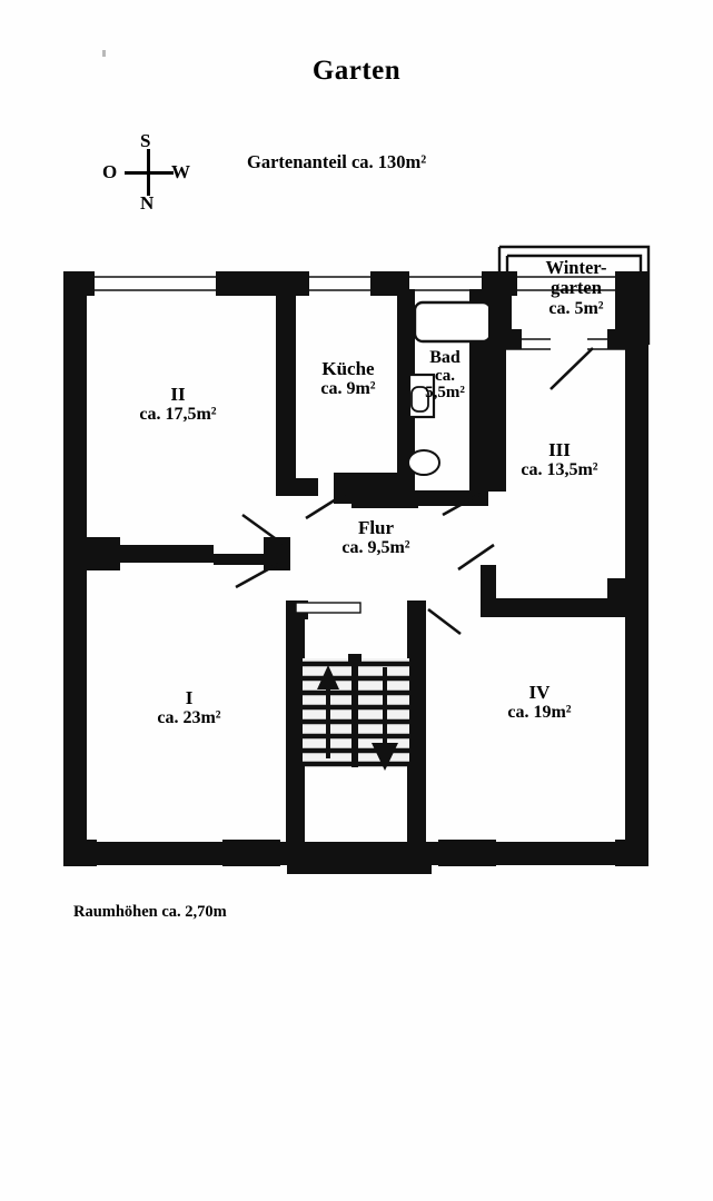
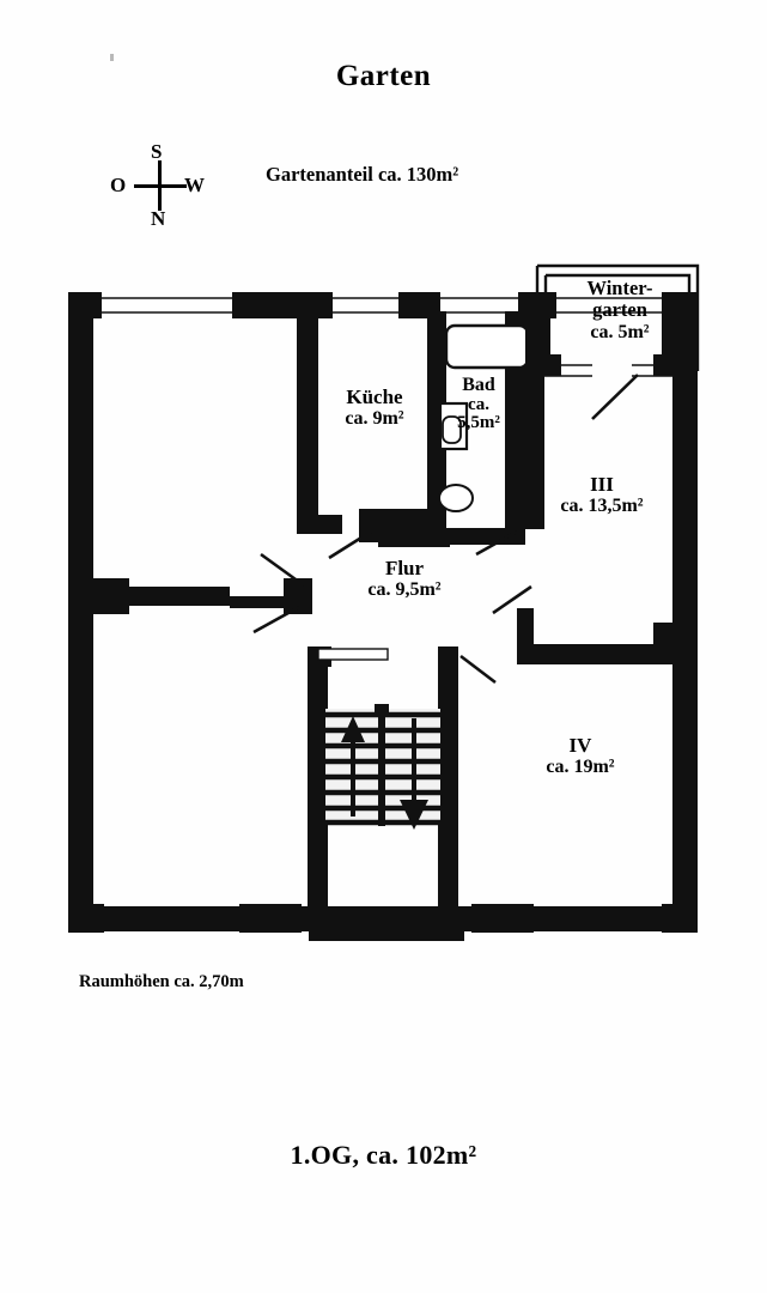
  Garten
  Gartenanteil ca. 130m²
  S
  N
  O
  W
- II
- ca. 17,5m²
- I
- ca. 23m²
  III
  ca. 13,5m²
  IV
  ca. 19m²
  Küche
  ca. 9m²
  Bad
  ca.
  5,5m²
  Flur
  ca. 9,5m²
  Winter-
  garten
  ca. 5m²
  Raumhöhen ca. 2,70m
+ 1.OG, ca. 102m²
